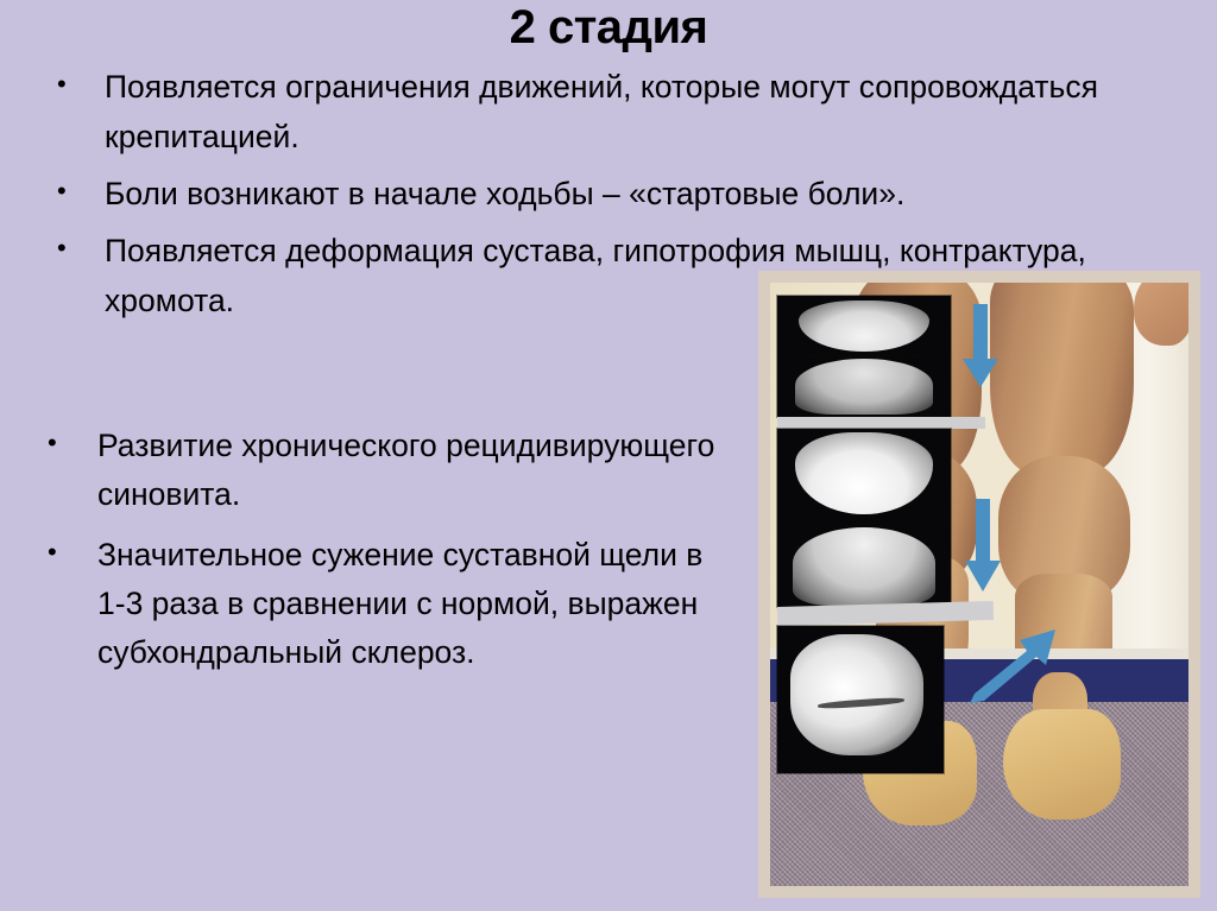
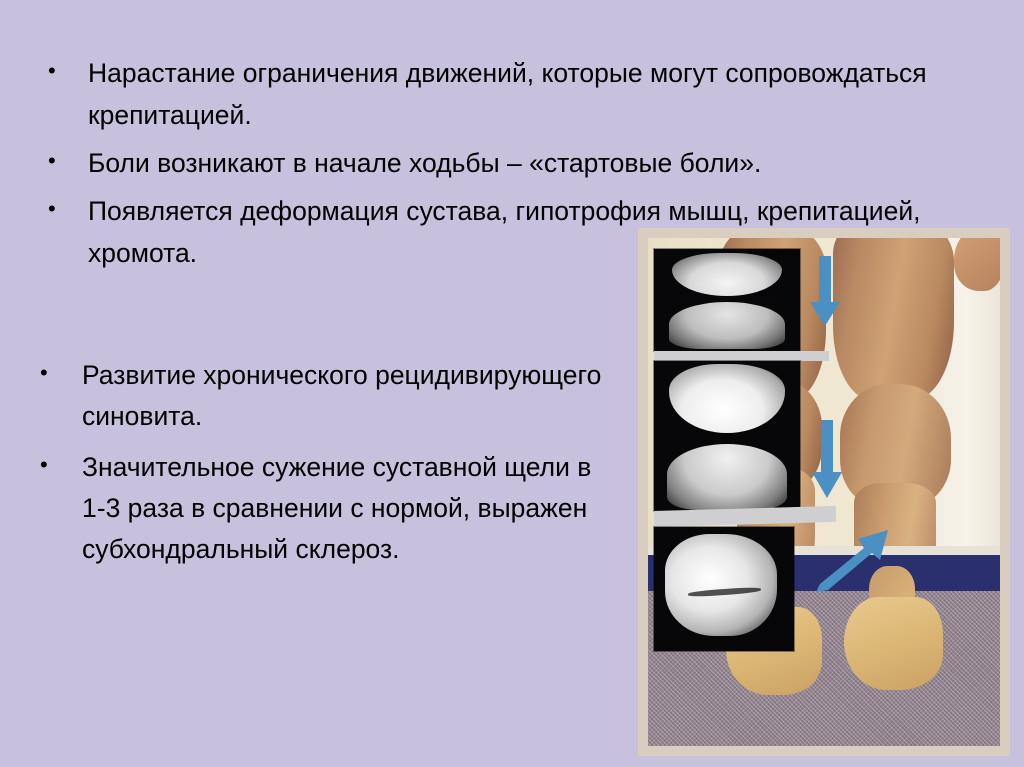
- 2 стадия
  •
- Появляется ограничения движений, которые могут сопровождаться крепитацией.
+ Нарастание ограничения движений, которые могут сопровождаться крепитацией.
  •
  Боли возникают в начале ходьбы – «стартовые боли».
  •
- Появляется деформация сустава, гипотрофия мышц, контрактура, хромота.
+ Появляется деформация сустава, гипотрофия мышц, крепитацией, хромота.
  •
  Развитие хронического рецидивирующего синовита.
  •
  Значительное сужение суставной щели в 1-3 раза в сравнении с нормой, выражен субхондральный склероз.
